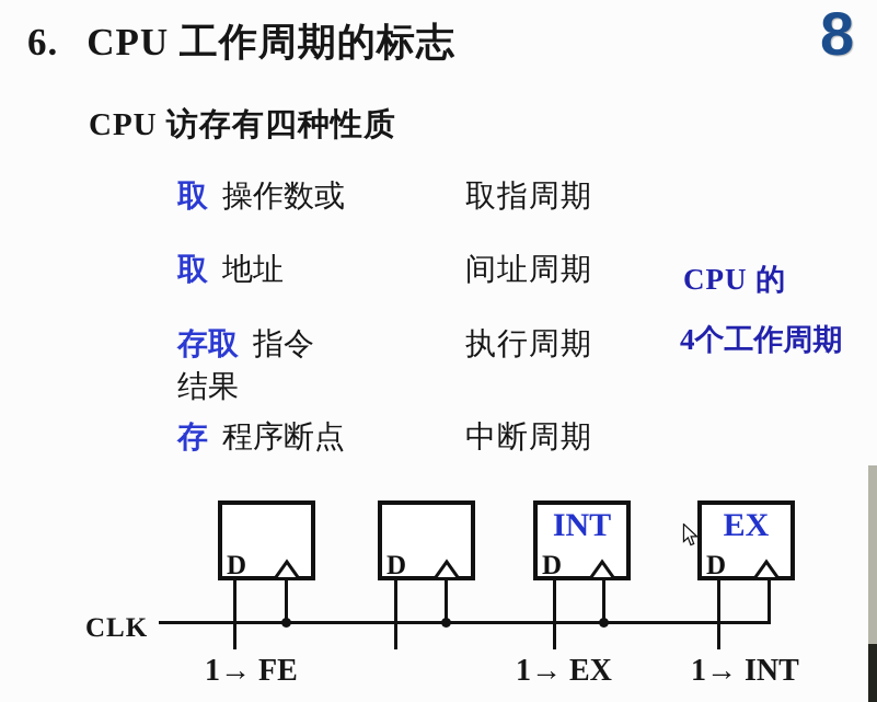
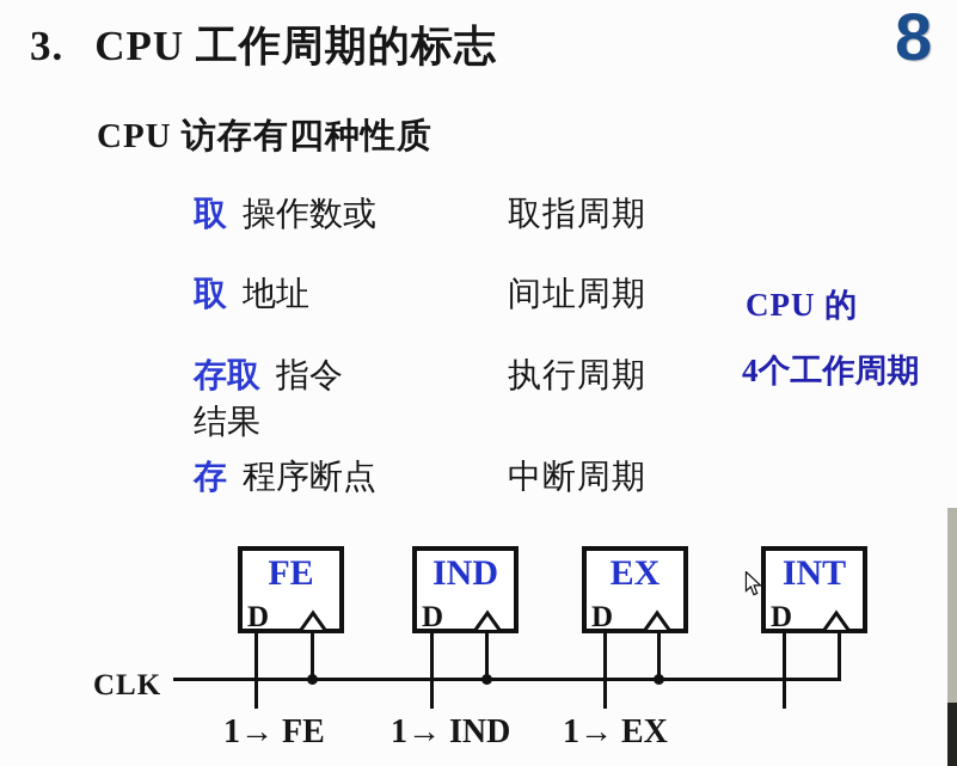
- 6. CPU 工作周期的标志
+ 3. CPU 工作周期的标志
  8
  CPU 访存有四种性质
  取 操作数或
  取指周期
  取 地址
  间址周期
  存取 指令
  执行周期
  结果
  存 程序断点
  中断周期
  CPU 的
  4个工作周期
+ FE
  D
+ IND
  D
- INT
+ EX
  D
- EX
+ INT
  D
  CLK
  1→ FE
+ 1→ IND
  1→ EX
- 1→ INT
